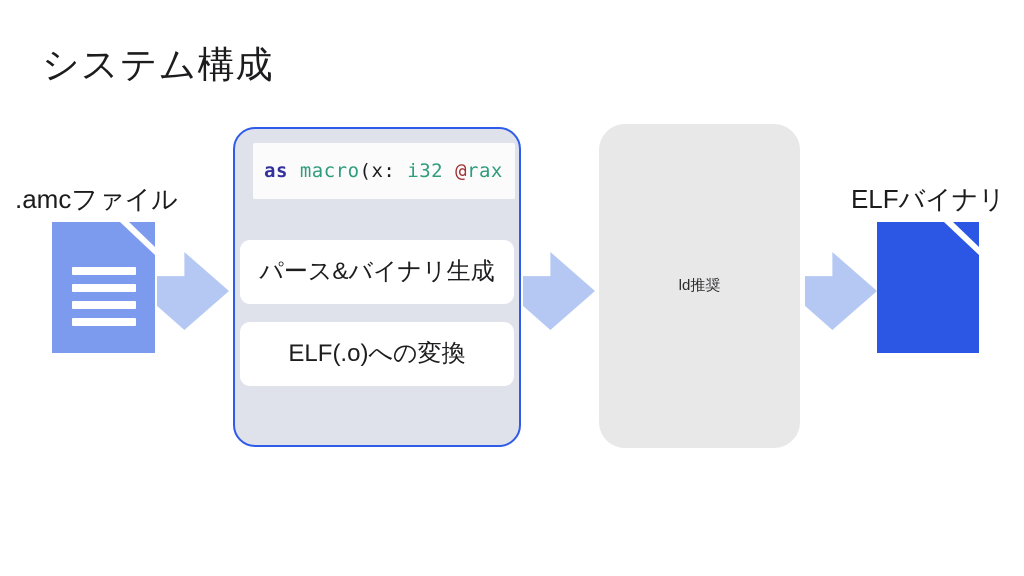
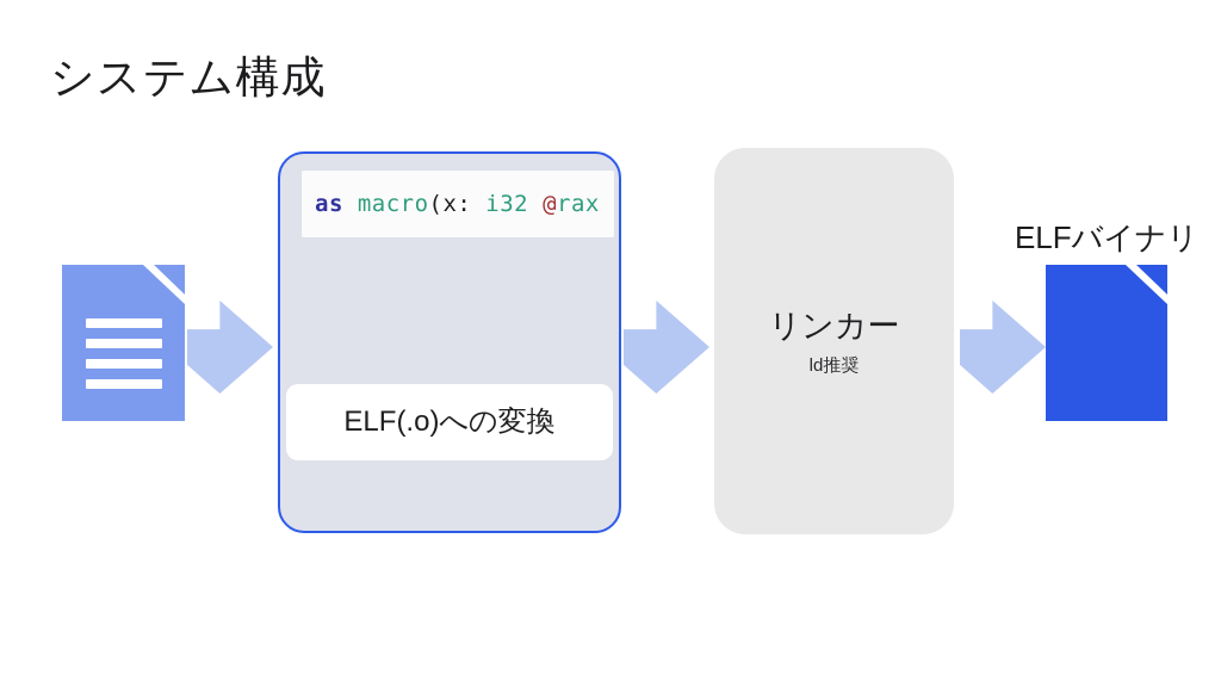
  システム構成
- .amcファイル
  as
  macro
  (x:
  i32
  @
  rax
- パース&バイナリ生成
  ELF(.o)への変換
+ リンカー
  ld推奨
  ELFバイナリ
